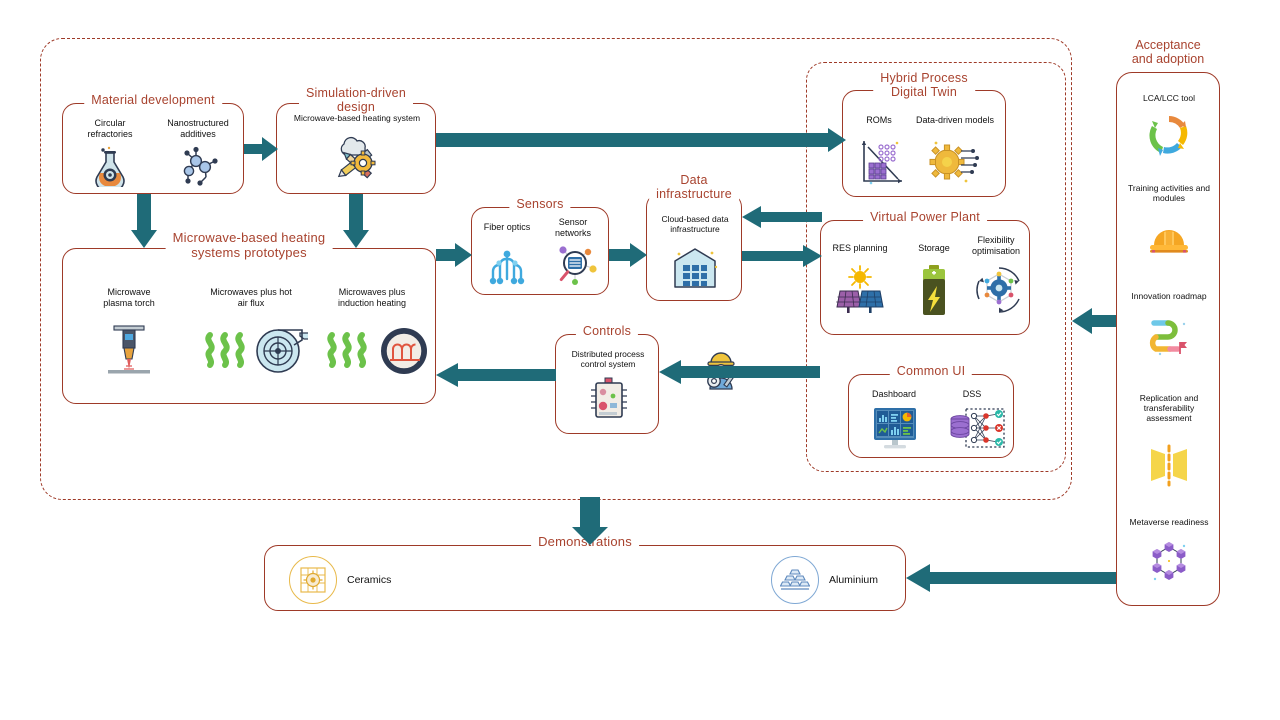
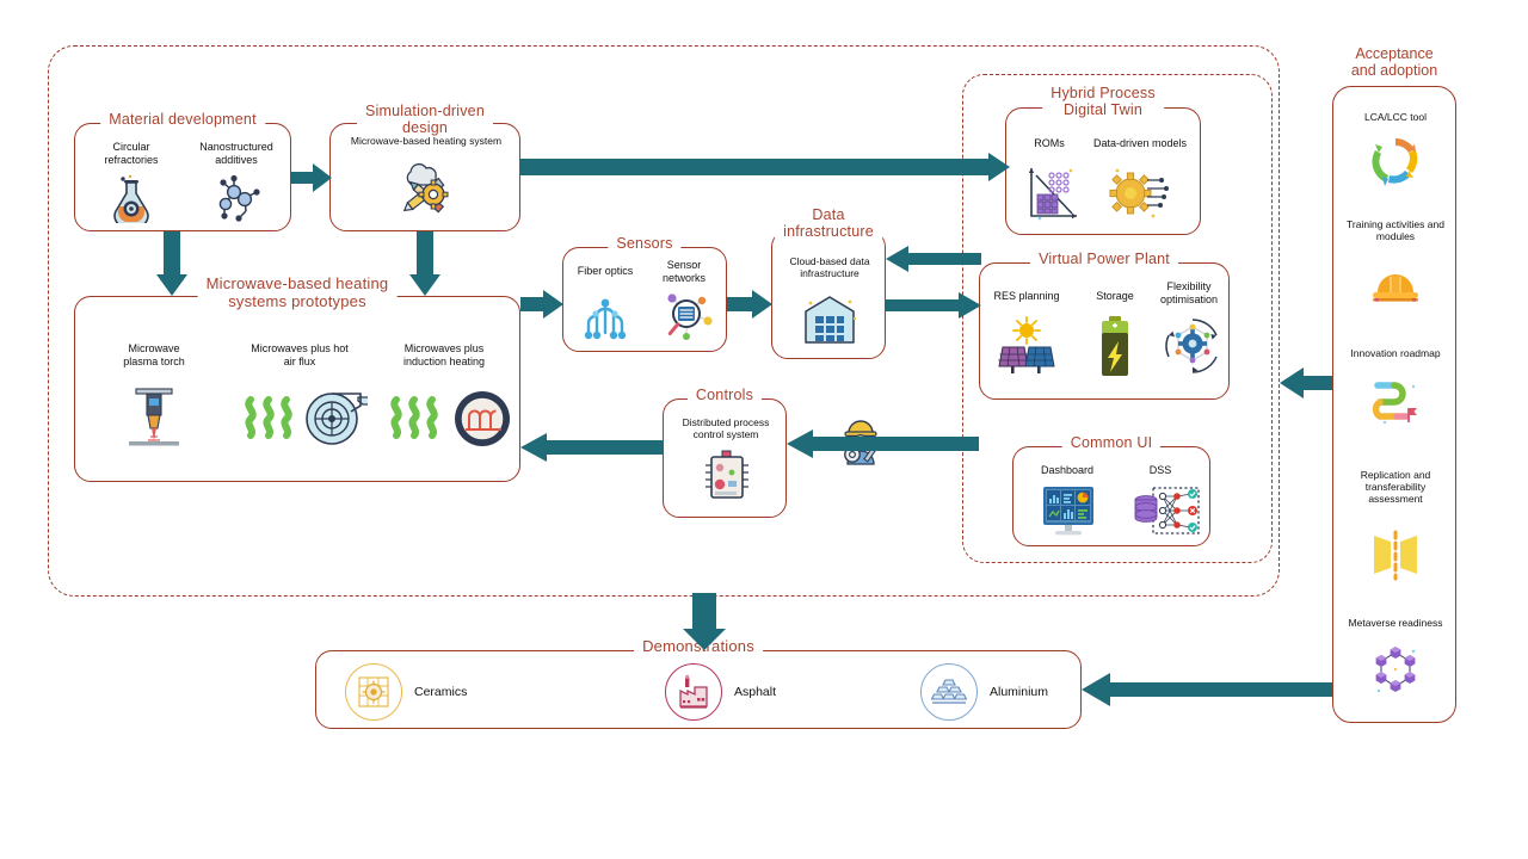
  Material development
  Circular
  refractories
  Nanostructured
  additives
  Simulation-driven
  design
  Microwave-based heating system
  Microwave-based heating
  systems prototypes
  Microwave
  plasma torch
  Microwaves plus hot
  air flux
  Microwaves plus
  induction heating
  Sensors
  Fiber optics
  Sensor
  networks
  Data
  infrastructure
  Cloud-based data
  infrastructure
  Controls
  Distributed process
  control system
  Hybrid Process
  Digital Twin
  ROMs
  Data-driven models
  Virtual Power Plant
  RES planning
  Storage
  Flexibility
  optimisation
  Common UI
  Dashboard
  DSS
  Demonsrations
  Ceramics
+ Asphalt
  Aluminium
  Acceptance
  and adoption
  LCA/LCC tool
  Training activities and
  modules
  Innovation roadmap
  Replication and
  transferability
  assessment
  Metaverse readiness
